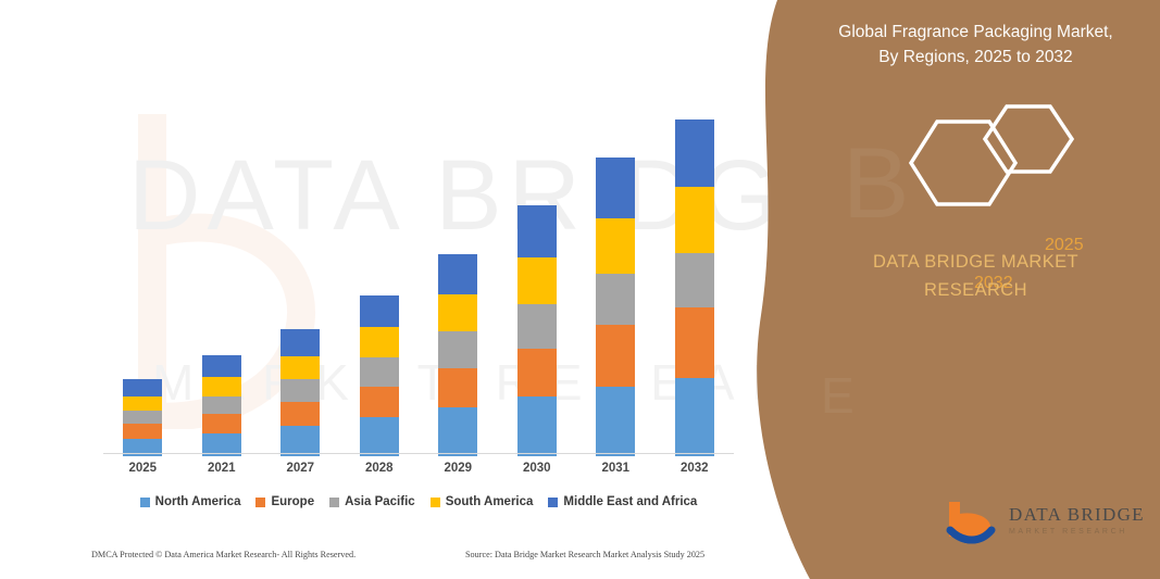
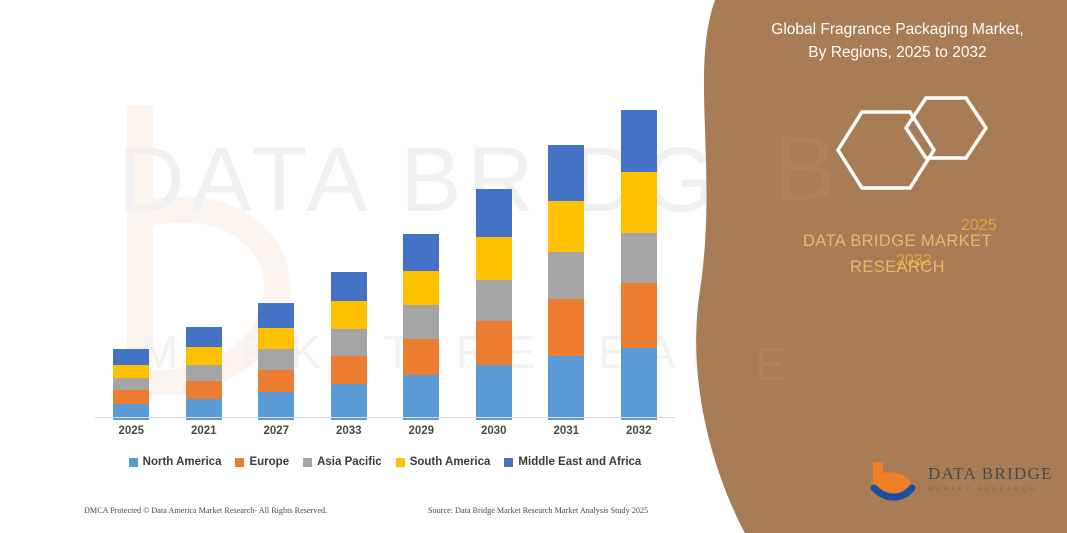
  DATA BRDG
  2025
  2021
  2027
- 2028
+ 2033
  2029
  2030
  2031
  2032
  North America
  Europe
  Asia Pacific
  South America
  Middle East and Africa
  DMCA Protected © Data America Market Research- All Rights Reserved.
  Source: Data Bridge Market Research Market Analysis Study 2025
  B
  Global Fragrance Packaging Market,
  By Regions, 2025 to 2032
  2025
  2032
  DATA BRIDGE MARKET
  RESEARCH
  DATA BRIDGE
